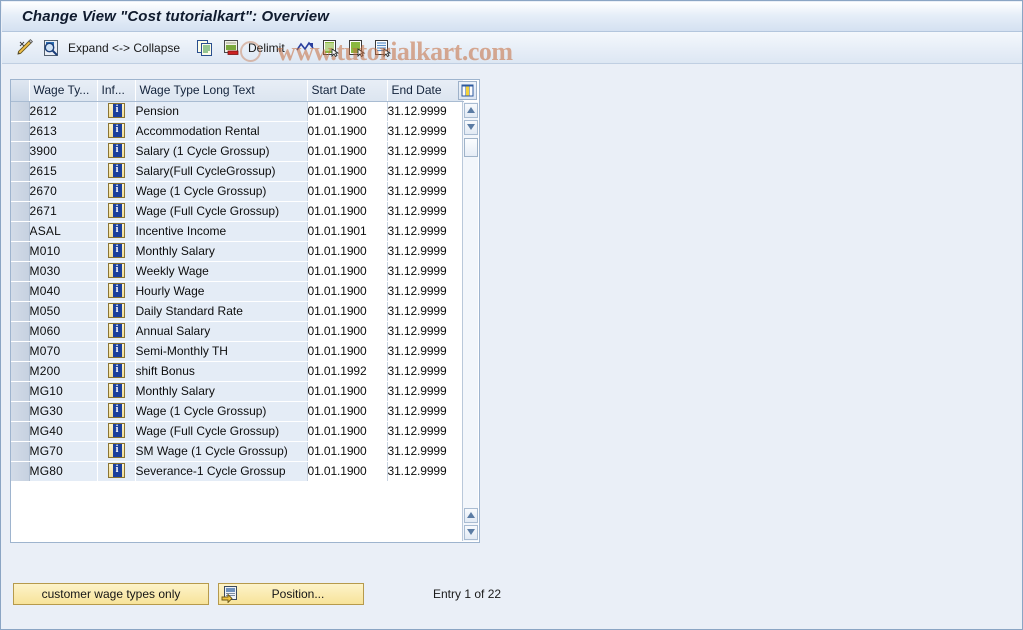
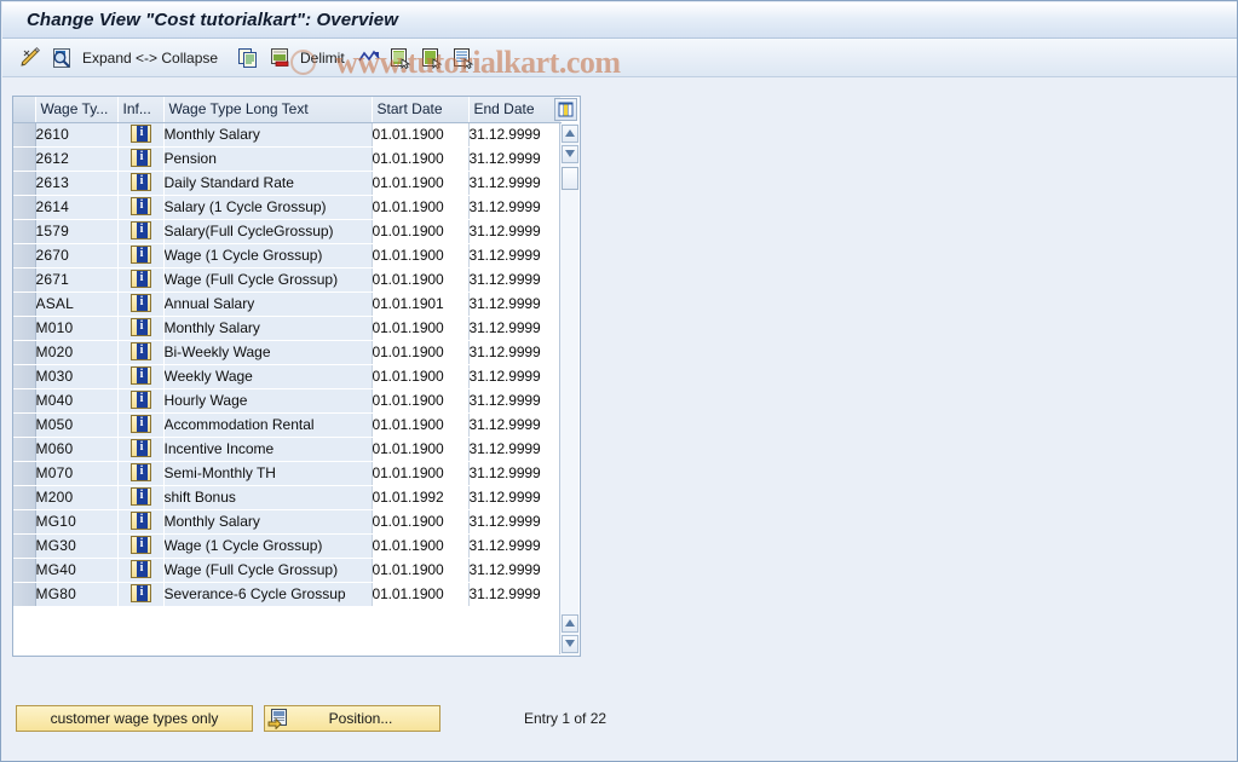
  Change View "Cost tutorialkart": Overview
  Expand <-> Collapse
  Delimit
  www.tutorialkart.com
  	Wage Ty...	Inf...	Wage Type Long Text	Start Date	End Date
+ 	2610		Monthly Salary	01.01.1900	31.12.9999
  	2612		Pension	01.01.1900	31.12.9999
- 	2613		Accommodation Rental	01.01.1900	31.12.9999
+ 	2613		Daily Standard Rate	01.01.1900	31.12.9999
- 	3900		Salary (1 Cycle Grossup)	01.01.1900	31.12.9999
+ 	2614		Salary (1 Cycle Grossup)	01.01.1900	31.12.9999
- 	2615		Salary(Full CycleGrossup)	01.01.1900	31.12.9999
+ 	1579		Salary(Full CycleGrossup)	01.01.1900	31.12.9999
  	2670		Wage (1 Cycle Grossup)	01.01.1900	31.12.9999
  	2671		Wage (Full Cycle Grossup)	01.01.1900	31.12.9999
- 	ASAL		Incentive Income	01.01.1901	31.12.9999
+ 	ASAL		Annual Salary	01.01.1901	31.12.9999
  	M010		Monthly Salary	01.01.1900	31.12.9999
+ 	M020		Bi-Weekly Wage	01.01.1900	31.12.9999
  	M030		Weekly Wage	01.01.1900	31.12.9999
  	M040		Hourly Wage	01.01.1900	31.12.9999
- 	M050		Daily Standard Rate	01.01.1900	31.12.9999
+ 	M050		Accommodation Rental	01.01.1900	31.12.9999
- 	M060		Annual Salary	01.01.1900	31.12.9999
+ 	M060		Incentive Income	01.01.1900	31.12.9999
  	M070		Semi-Monthly TH	01.01.1900	31.12.9999
  	M200		shift Bonus	01.01.1992	31.12.9999
  	MG10		Monthly Salary	01.01.1900	31.12.9999
  	MG30		Wage (1 Cycle Grossup)	01.01.1900	31.12.9999
  	MG40		Wage (Full Cycle Grossup)	01.01.1900	31.12.9999
- 	MG70		SM Wage (1 Cycle Grossup)	01.01.1900	31.12.9999
- 	MG80		Severance-1 Cycle Grossup	01.01.1900	31.12.9999
+ 	MG80		Severance-6 Cycle Grossup	01.01.1900	31.12.9999
  customer wage types only
  Position...
  Entry 1 of 22
